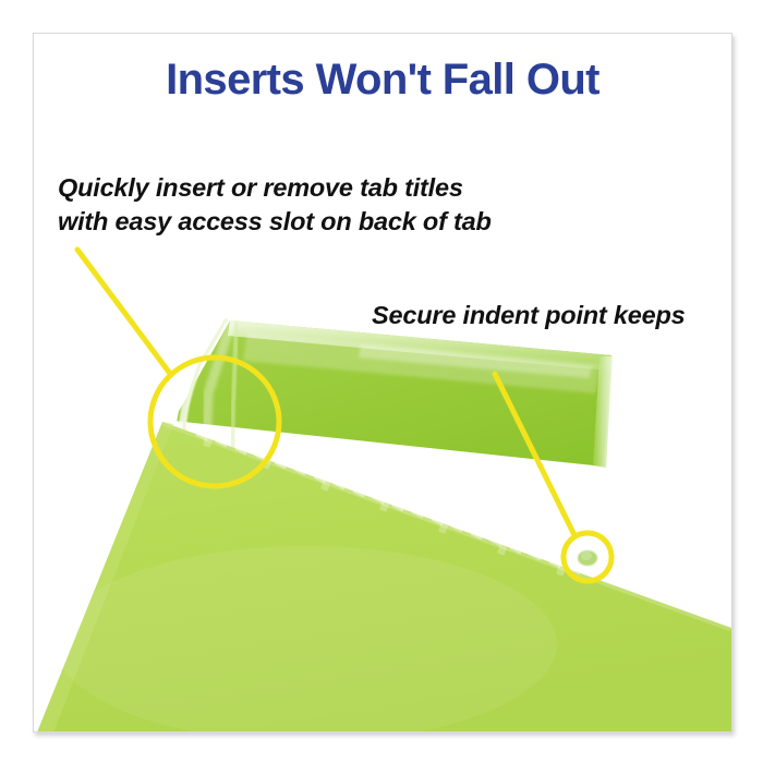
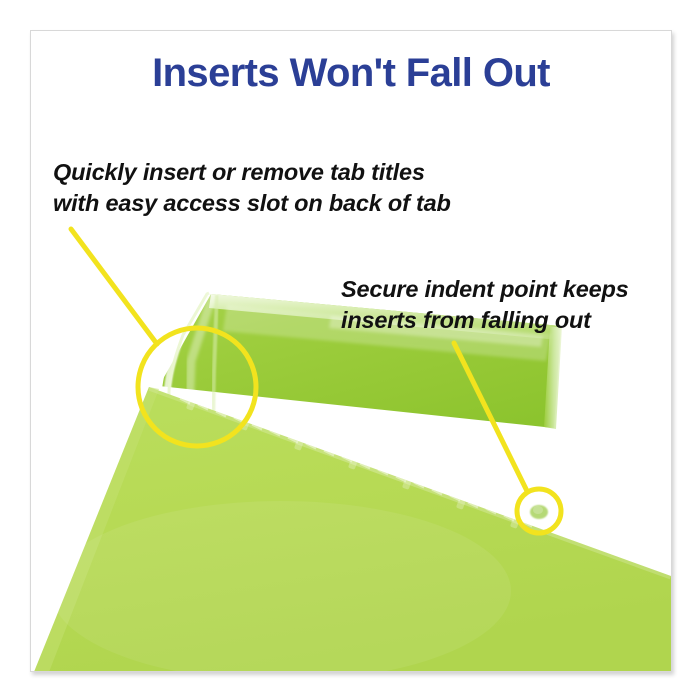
  Inserts Won't Fall Out
  Quickly insert or remove tab titles
  with easy access slot on back of tab
  Secure indent point keeps
+ inserts from falling out
